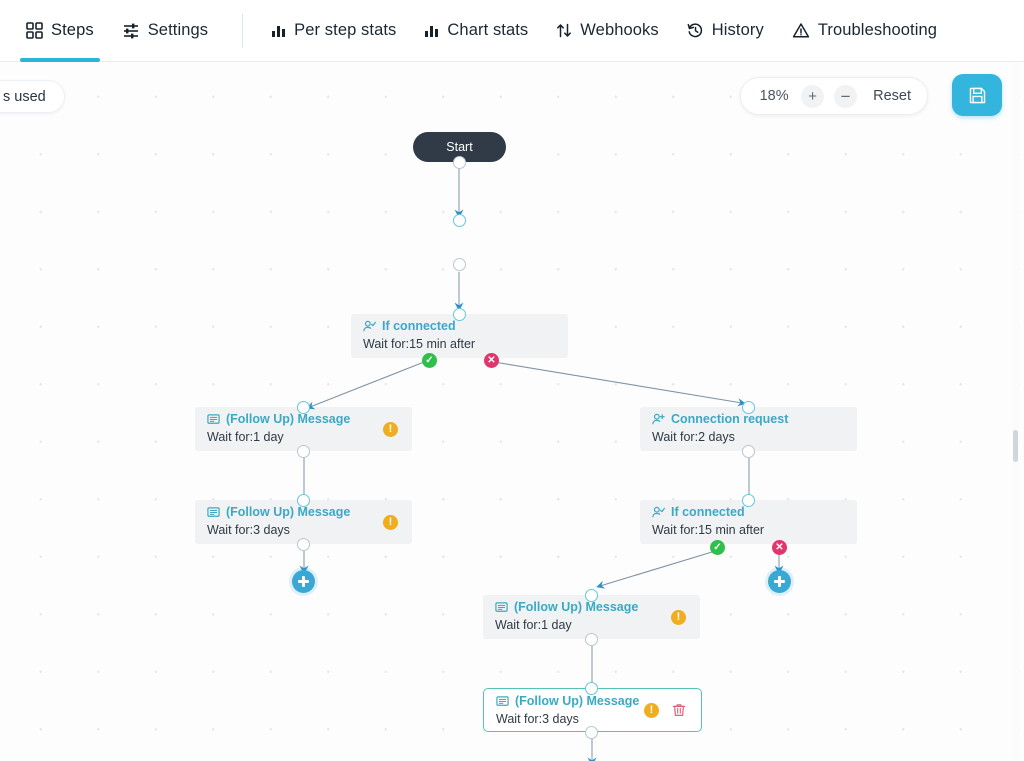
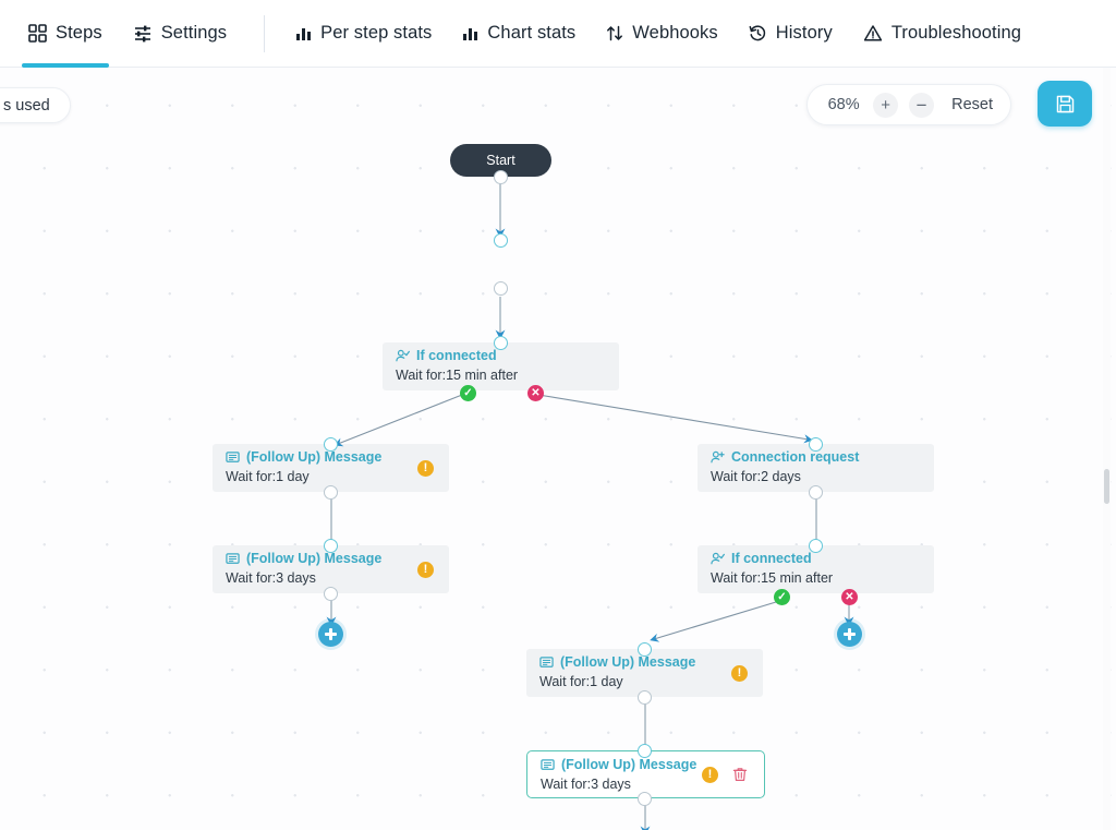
  Steps
  Settings
  Per step stats
  Chart stats
  Webhooks
  History
  Troubleshooting
  Start
  If connected
  Wait for:15 min after
  ✓
  ✕
  (Follow Up) Message
  Wait for:1 day
  !
  (Follow Up) Message
  Wait for:3 days
  !
  Connection request
  Wait for:2 days
  If connected
  Wait for:15 min after
  ✓
  ✕
  (Follow Up) Message
  Wait for:1 day
  !
  (Follow Up) Message
  Wait for:3 days
  !
  s used
- 18%
+ 68%
  +
  −
  Reset
